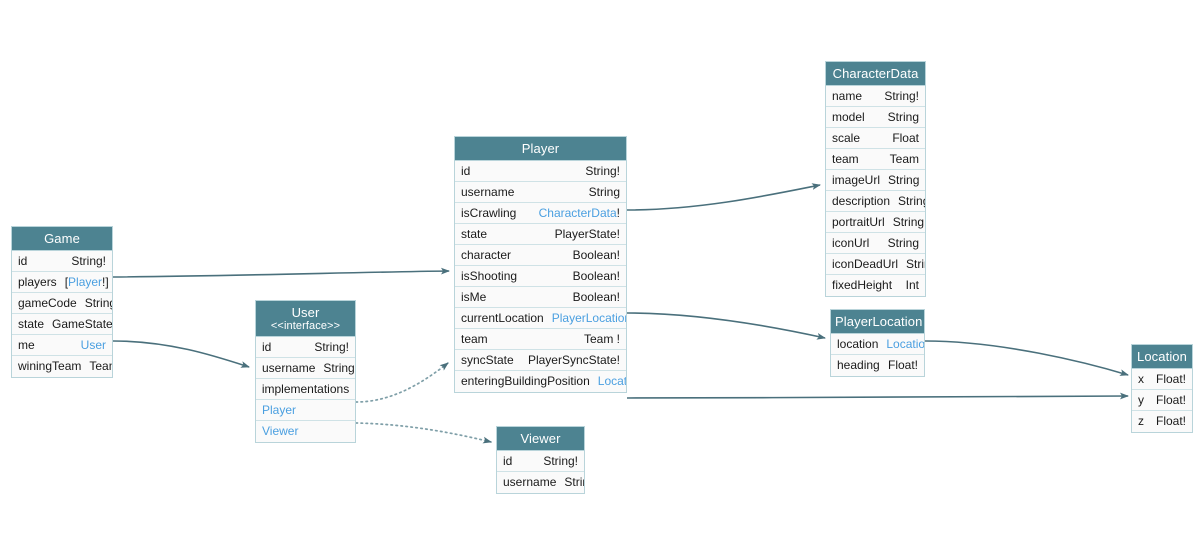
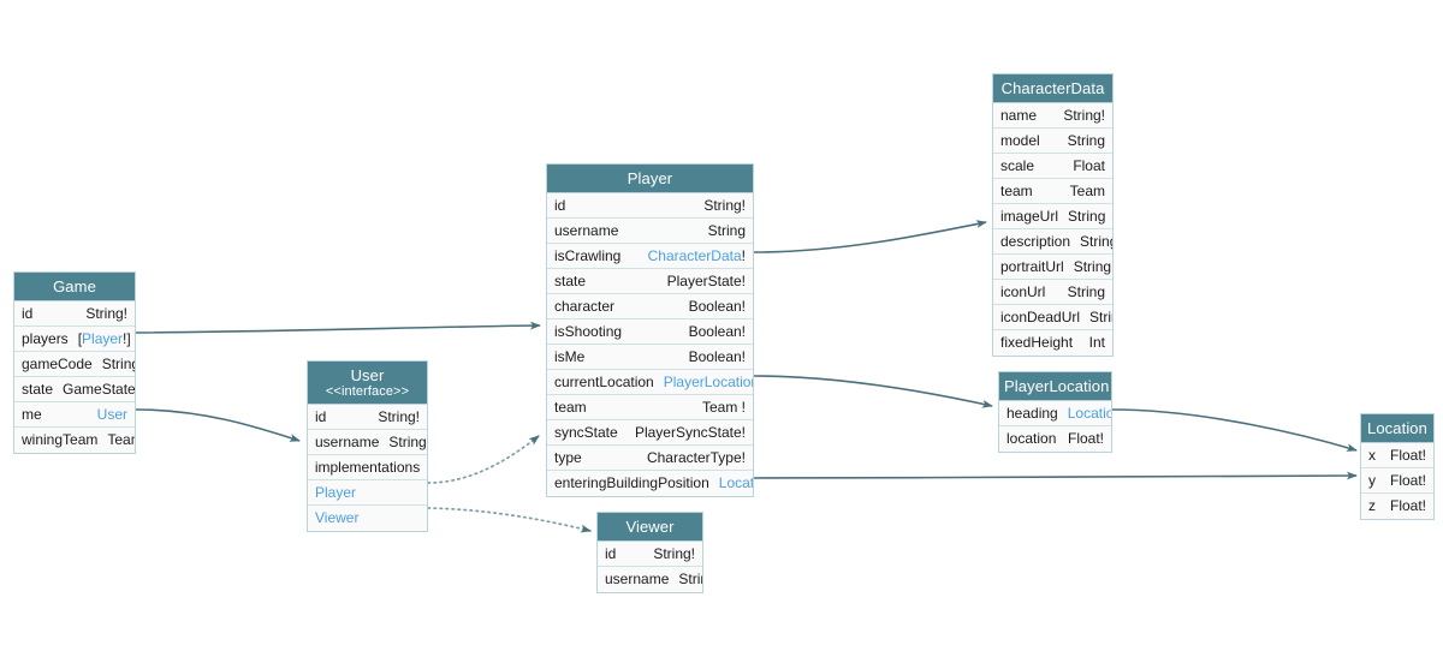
  Game
  id
  String!
  players
  [Player!]
  gameCode
  Strin
  state
  GameState
  me
  User
  winingTeam
  Tea
  User
  <<interface>>
  id
  String!
  username
  String
  implementations
  Player
  Viewer
  Player
  id
  String!
  username
  String
  isCrawling
  CharacterData!
  state
  PlayerState!
  character
  Boolean!
  isShooting
  Boolean!
  isMe
  Boolean!
  currentLocation
  PlayerLocatio
  team
  Team !
  syncState
  PlayerSyncState!
+ type
+ CharacterType!
  enteringBuildingPosition
  Viewer
  id
  String!
  username
  CharacterData
  name
  String!
  model
  String
  scale
  Float
  team
  Team
  imageUrl
  String
  description
  Strin
  portraitUrl
  String
  iconUrl
  String
  iconDeadUrl
  fixedHeight
  Int
  PlayerLocation
- location
+ heading
  Locatio
- heading
+ location
  Float!
  Location
  x
  Float!
  y
  Float!
  z
  Float!
